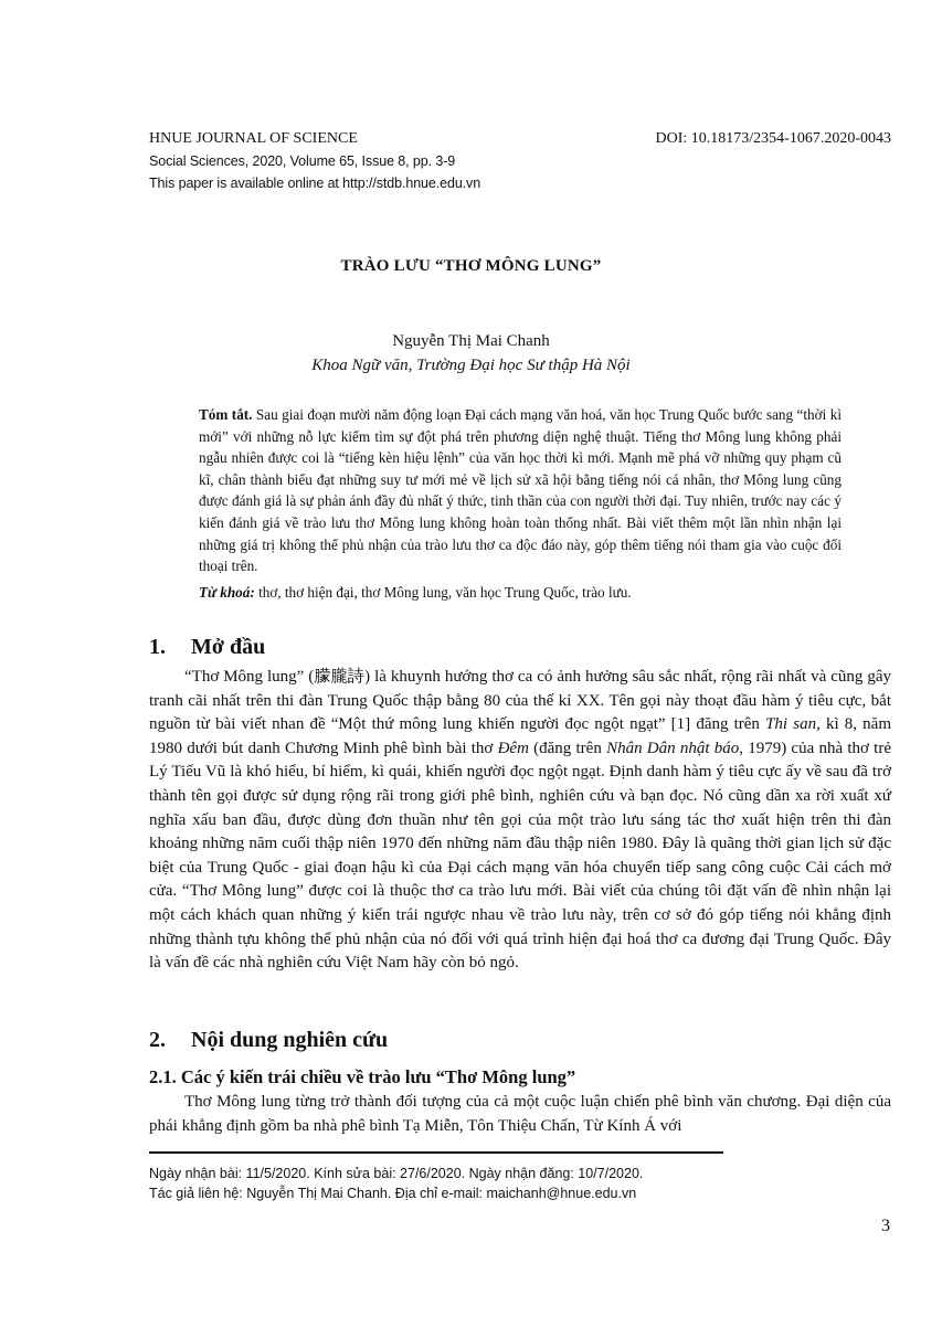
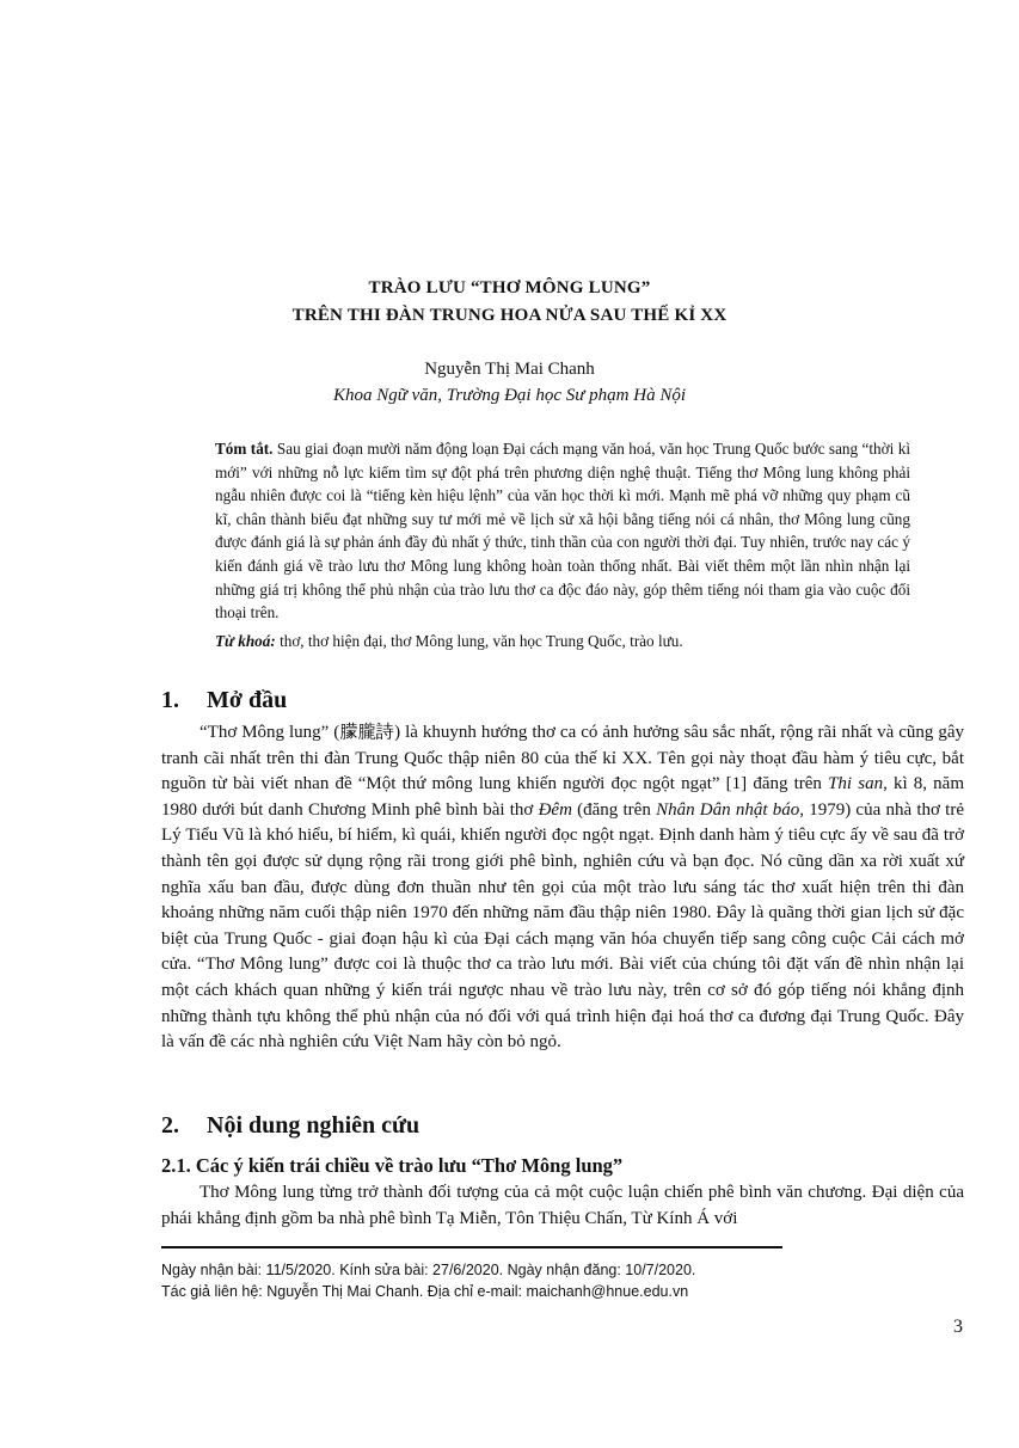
- HNUE JOURNAL OF SCIENCE
- DOI: 10.18173/2354-1067.2020-0043
- Social Sciences, 2020, Volume 65, Issue 8, pp. 3-9
- This paper is available online at http://stdb.hnue.edu.vn
  TRÀO LƯU “THƠ MÔNG LUNG”
+ TRÊN THI ĐÀN TRUNG HOA NỬA SAU THẾ KỈ XX
  Nguyễn Thị Mai Chanh
- Khoa Ngữ văn, Trường Đại học Sư thập Hà Nội
+ Khoa Ngữ văn, Trường Đại học Sư phạm Hà Nội
  Tóm tắt. Sau giai đoạn mười năm động loạn Đại cách mạng văn hoá, văn học Trung Quốc bước sang “thời kì mới” với những nỗ lực kiếm tìm sự đột phá trên phương diện nghệ thuật. Tiếng thơ Mông lung không phải ngẫu nhiên được coi là “tiếng kèn hiệu lệnh” của văn học thời kì mới. Mạnh mẽ phá vỡ những quy phạm cũ kĩ, chân thành biểu đạt những suy tư mới mẻ về lịch sử xã hội bằng tiếng nói cá nhân, thơ Mông lung cũng được đánh giá là sự phản ánh đầy đủ nhất ý thức, tinh thần của con người thời đại. Tuy nhiên, trước nay các ý kiến đánh giá về trào lưu thơ Mông lung không hoàn toàn thống nhất. Bài viết thêm một lần nhìn nhận lại những giá trị không thể phủ nhận của trào lưu thơ ca độc đáo này, góp thêm tiếng nói tham gia vào cuộc đối thoại trên.
  Từ khoá: thơ, thơ hiện đại, thơ Mông lung, văn học Trung Quốc, trào lưu.
  1. Mở đầu
- “Thơ Mông lung” (朦朧詩) là khuynh hướng thơ ca có ảnh hưởng sâu sắc nhất, rộng rãi nhất và cũng gây tranh cãi nhất trên thi đàn Trung Quốc thập bằng 80 của thế kỉ XX. Tên gọi này thoạt đầu hàm ý tiêu cực, bắt nguồn từ bài viết nhan đề “Một thứ mông lung khiến người đọc ngột ngạt” [1] đăng trên Thi san, kì 8, năm 1980 dưới bút danh Chương Minh phê bình bài thơ Đêm (đăng trên Nhân Dân nhật báo, 1979) của nhà thơ trẻ Lý Tiểu Vũ là khó hiểu, bí hiểm, kì quái, khiến người đọc ngột ngạt. Định danh hàm ý tiêu cực ấy về sau đã trở thành tên gọi được sử dụng rộng rãi trong giới phê bình, nghiên cứu và bạn đọc. Nó cũng dần xa rời xuất xứ nghĩa xấu ban đầu, được dùng đơn thuần như tên gọi của một trào lưu sáng tác thơ xuất hiện trên thi đàn khoảng những năm cuối thập niên 1970 đến những năm đầu thập niên 1980. Đây là quãng thời gian lịch sử đặc biệt của Trung Quốc - giai đoạn hậu kì của Đại cách mạng văn hóa chuyển tiếp sang công cuộc Cải cách mở cửa. “Thơ Mông lung” được coi là thuộc thơ ca trào lưu mới. Bài viết của chúng tôi đặt vấn đề nhìn nhận lại một cách khách quan những ý kiến trái ngược nhau về trào lưu này, trên cơ sở đó góp tiếng nói khẳng định những thành tựu không thể phủ nhận của nó đối với quá trình hiện đại hoá thơ ca đương đại Trung Quốc. Đây là vấn đề các nhà nghiên cứu Việt Nam hãy còn bỏ ngỏ.
+ “Thơ Mông lung” (朦朧詩) là khuynh hướng thơ ca có ảnh hưởng sâu sắc nhất, rộng rãi nhất và cũng gây tranh cãi nhất trên thi đàn Trung Quốc thập niên 80 của thế kỉ XX. Tên gọi này thoạt đầu hàm ý tiêu cực, bắt nguồn từ bài viết nhan đề “Một thứ mông lung khiến người đọc ngột ngạt” [1] đăng trên Thi san, kì 8, năm 1980 dưới bút danh Chương Minh phê bình bài thơ Đêm (đăng trên Nhân Dân nhật báo, 1979) của nhà thơ trẻ Lý Tiểu Vũ là khó hiểu, bí hiểm, kì quái, khiến người đọc ngột ngạt. Định danh hàm ý tiêu cực ấy về sau đã trở thành tên gọi được sử dụng rộng rãi trong giới phê bình, nghiên cứu và bạn đọc. Nó cũng dần xa rời xuất xứ nghĩa xấu ban đầu, được dùng đơn thuần như tên gọi của một trào lưu sáng tác thơ xuất hiện trên thi đàn khoảng những năm cuối thập niên 1970 đến những năm đầu thập niên 1980. Đây là quãng thời gian lịch sử đặc biệt của Trung Quốc - giai đoạn hậu kì của Đại cách mạng văn hóa chuyển tiếp sang công cuộc Cải cách mở cửa. “Thơ Mông lung” được coi là thuộc thơ ca trào lưu mới. Bài viết của chúng tôi đặt vấn đề nhìn nhận lại một cách khách quan những ý kiến trái ngược nhau về trào lưu này, trên cơ sở đó góp tiếng nói khẳng định những thành tựu không thể phủ nhận của nó đối với quá trình hiện đại hoá thơ ca đương đại Trung Quốc. Đây là vấn đề các nhà nghiên cứu Việt Nam hãy còn bỏ ngỏ.
  2. Nội dung nghiên cứu
  2.1. Các ý kiến trái chiều về trào lưu “Thơ Mông lung”
  Thơ Mông lung từng trở thành đối tượng của cả một cuộc luận chiến phê bình văn chương. Đại diện của phái khẳng định gồm ba nhà phê bình Tạ Miễn, Tôn Thiệu Chấn, Từ Kính Á với
  Ngày nhận bài: 11/5/2020. Kính sửa bài: 27/6/2020. Ngày nhận đăng: 10/7/2020.
  Tác giả liên hệ: Nguyễn Thị Mai Chanh. Địa chỉ e-mail: maichanh@hnue.edu.vn
  3
